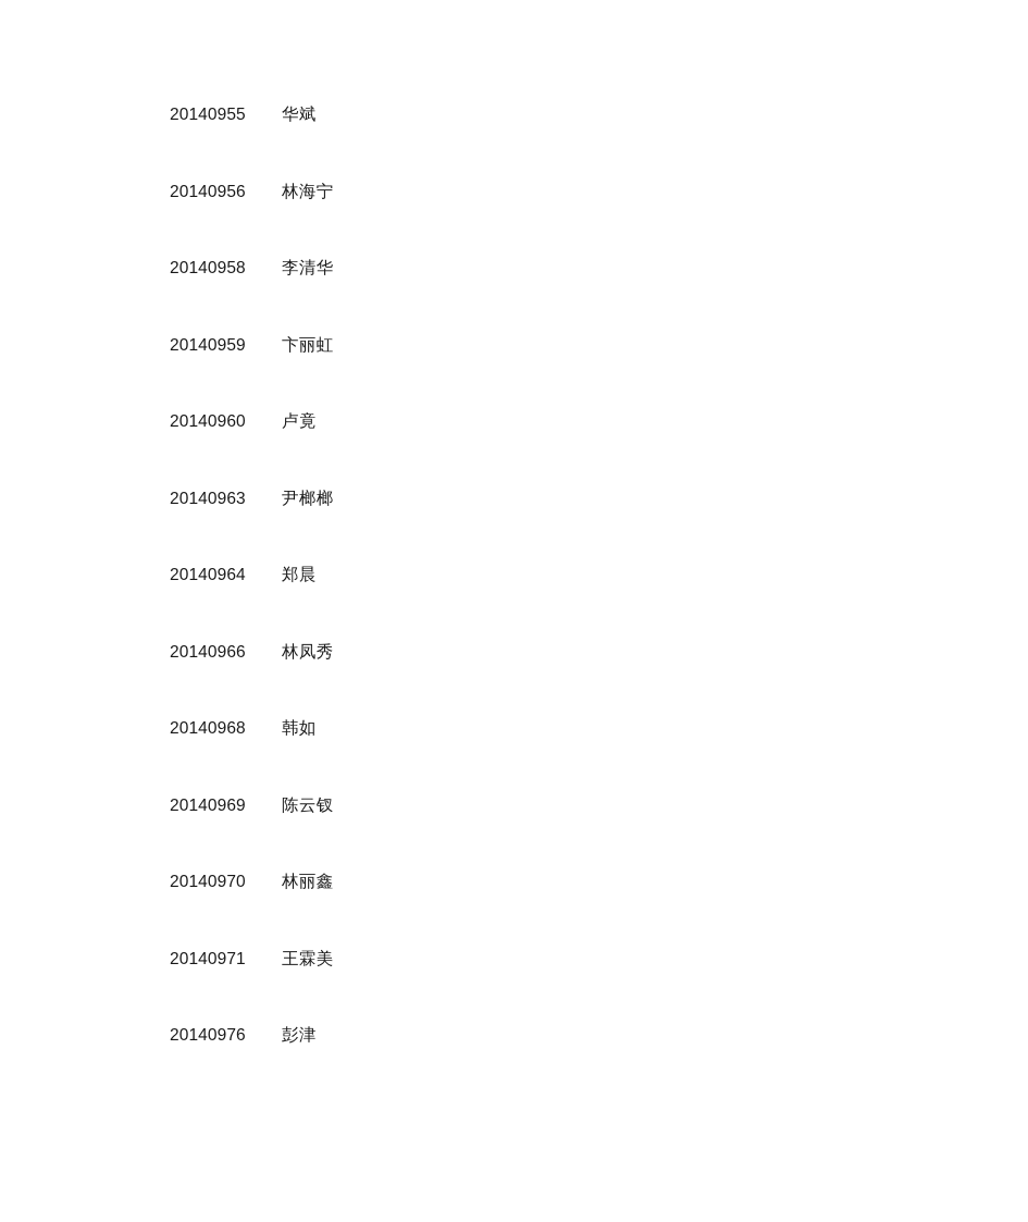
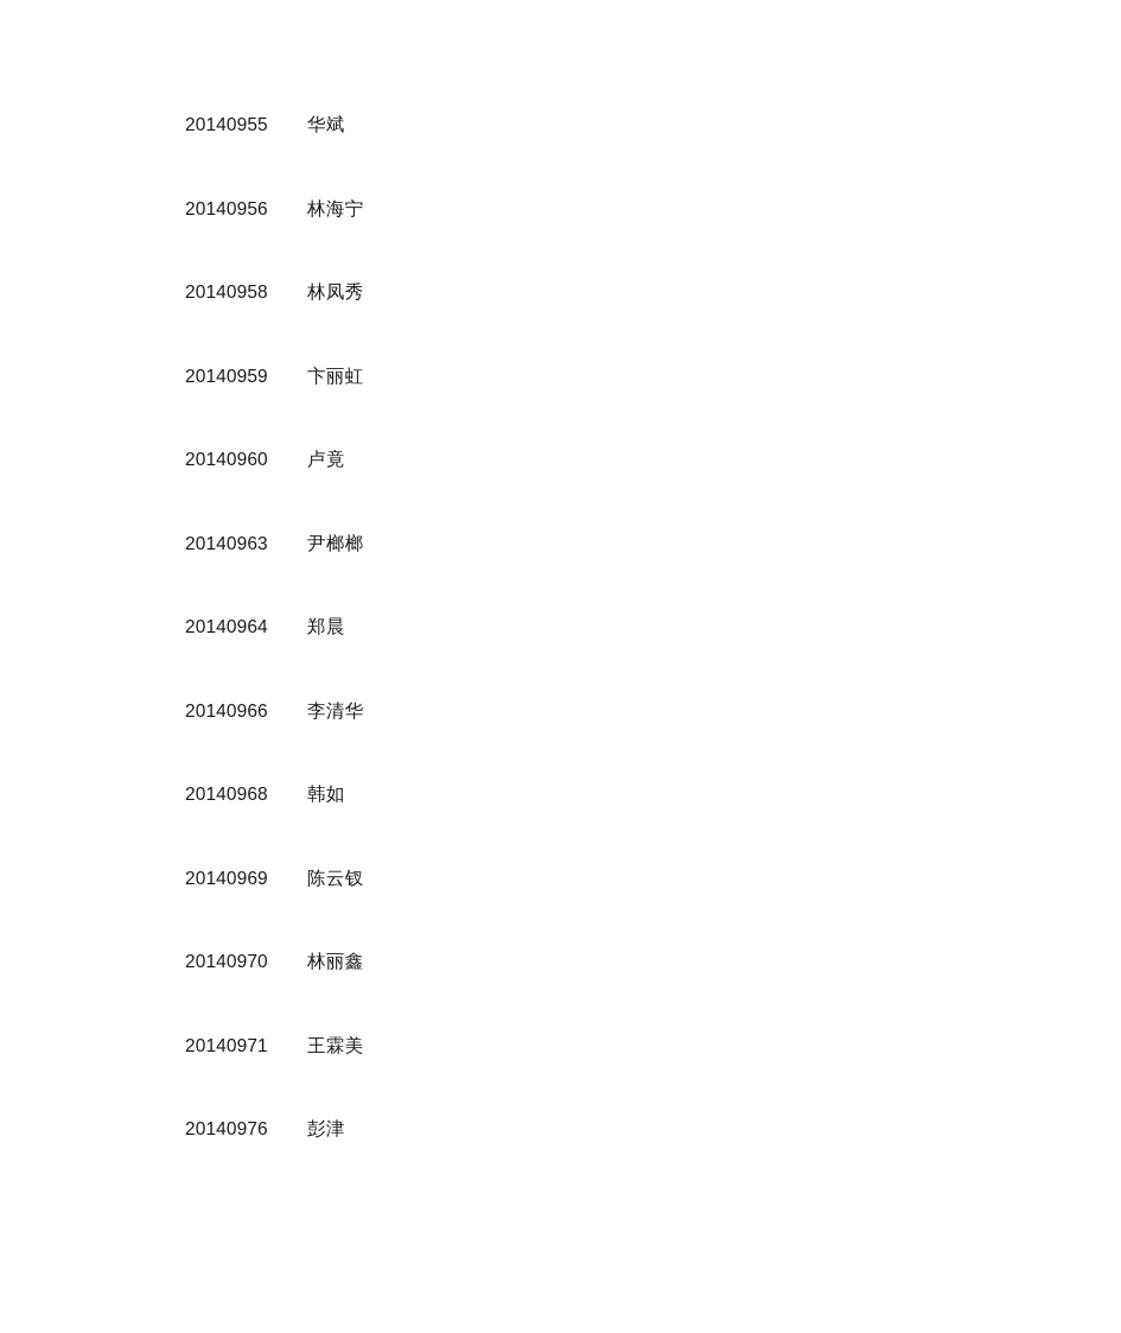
  20140955
  华斌
  20140956
  林海宁
  20140958
- 李清华
+ 林凤秀
  20140959
  卞丽虹
  20140960
  卢竟
  20140963
  尹榔榔
  20140964
  郑晨
  20140966
- 林凤秀
+ 李清华
  20140968
  韩如
  20140969
  陈云钗
  20140970
  林丽鑫
  20140971
  王霖美
  20140976
  彭津
